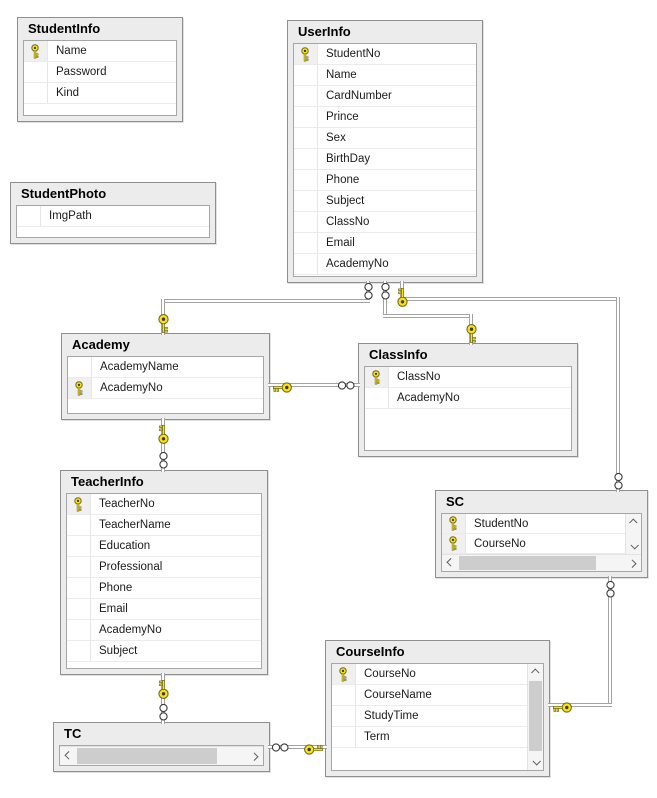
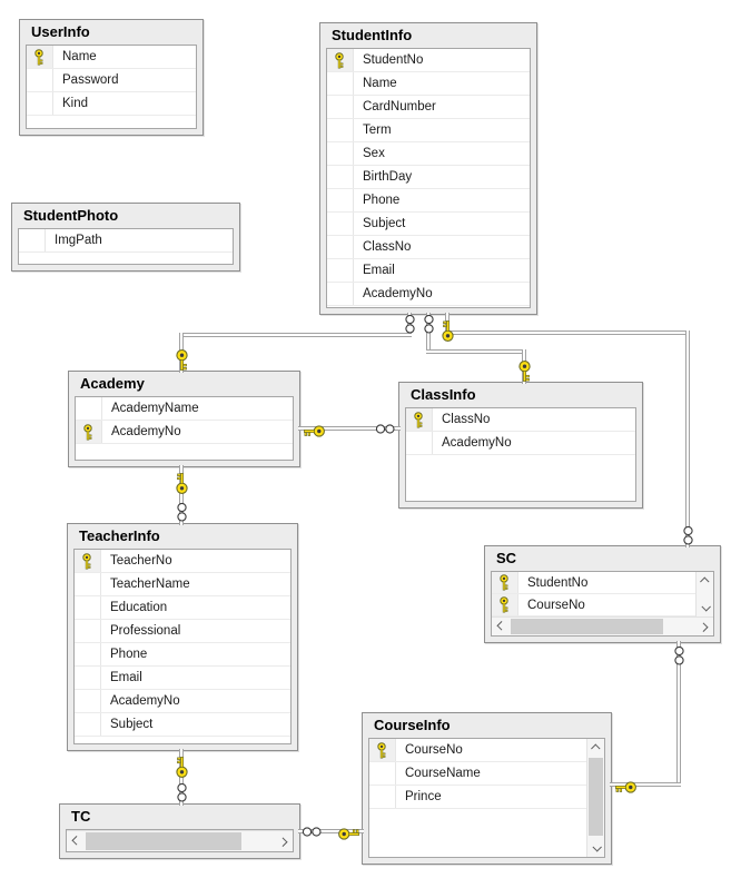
- StudentInfo
+ UserInfo
  Name
  Password
  Kind
- UserInfo
+ StudentInfo
  StudentNo
  Name
  CardNumber
- Prince
+ Term
  Sex
  BirthDay
  Phone
  Subject
  ClassNo
  Email
  AcademyNo
  StudentPhoto
  ImgPath
  Academy
  AcademyName
  AcademyNo
  ClassInfo
  ClassNo
  AcademyNo
  TeacherInfo
  TeacherNo
  TeacherName
  Education
  Professional
  Phone
  Email
  AcademyNo
  Subject
  SC
  StudentNo
  CourseNo
  CourseInfo
  CourseNo
  CourseName
- StudyTime
- Term
+ Prince
  TC
